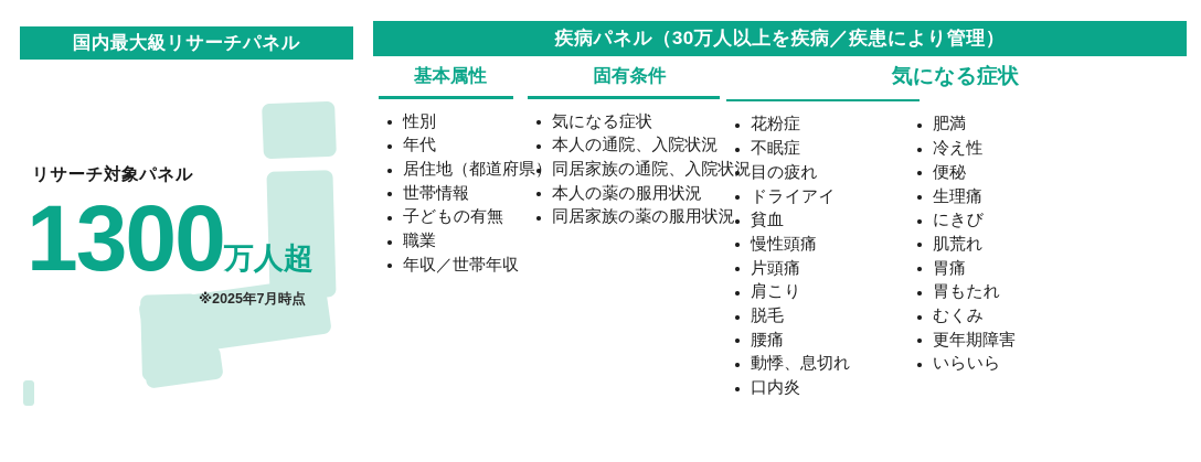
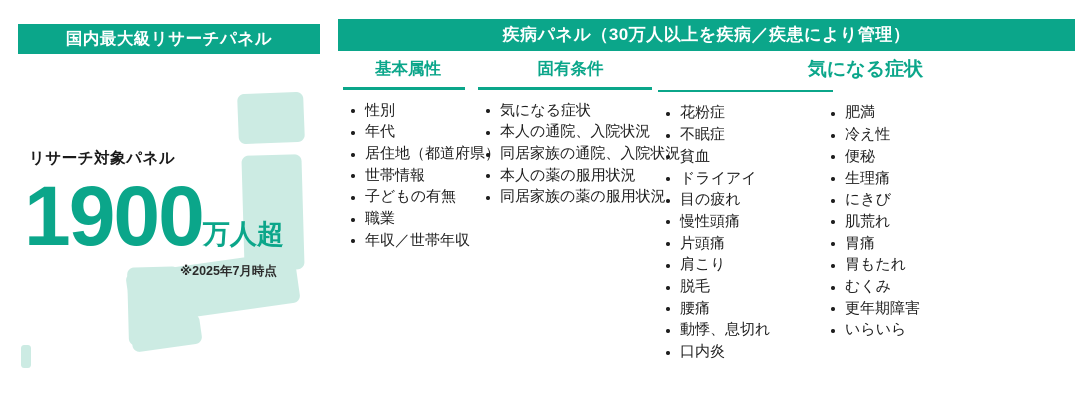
  国内最大級リサーチパネル
  リサーチ対象パネル
- 1300
+ 1900
  万人超
  ※2025年7月時点
  疾病パネル（30万人以上を疾病／疾患により管理）
  基本属性
  性別
  年代
  居住地（都道府県
  世帯情報
  子どもの有無
  職業
  年収／世帯年収
  固有条件
  気になる症状
  本人の通院、入院状況
  同居家族の通院、入院状
  本人の薬の服用状況
  同居家族の薬の服用状況
  気になる症状
  花粉症
  不眠症
- 目の疲れ
+ 貧血
  ドライアイ
- 貧血
+ 目の疲れ
  慢性頭痛
  片頭痛
  肩こり
  脱毛
  腰痛
  動悸、息切れ
  口内炎
  肥満
  冷え性
  便秘
  生理痛
  にきび
  肌荒れ
  胃痛
  胃もたれ
  むくみ
  更年期障害
  いらいら
